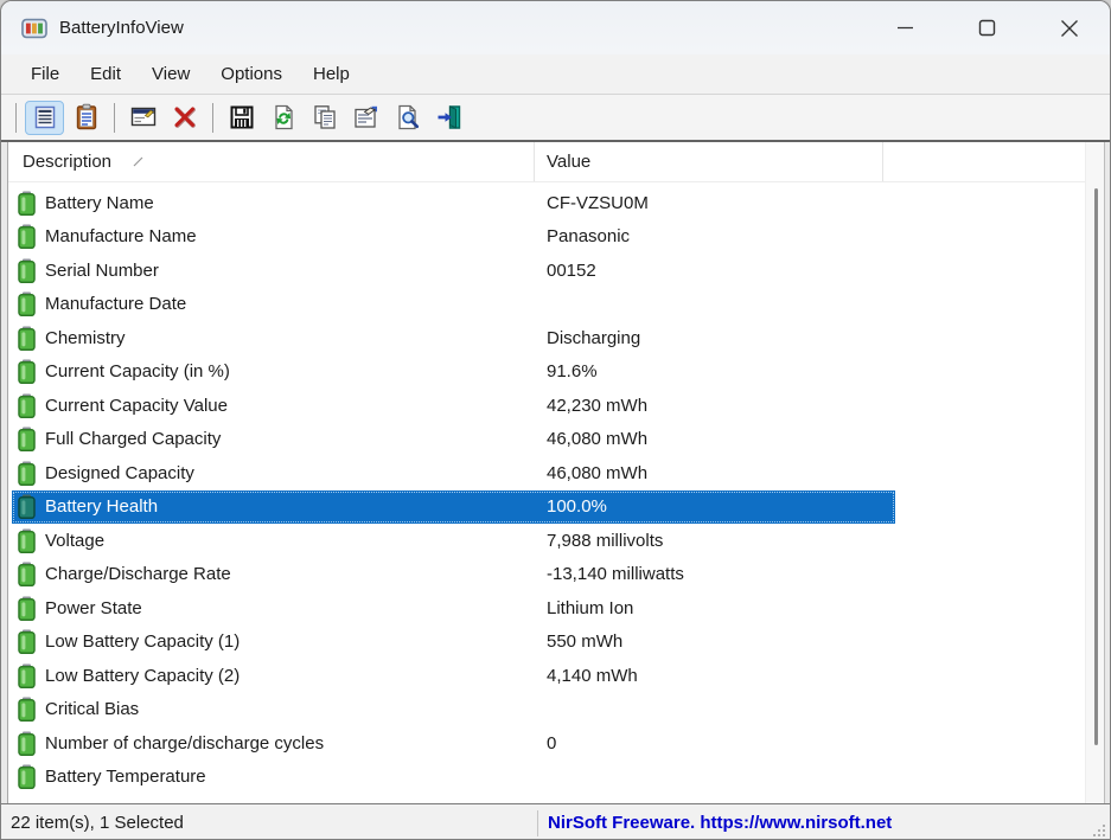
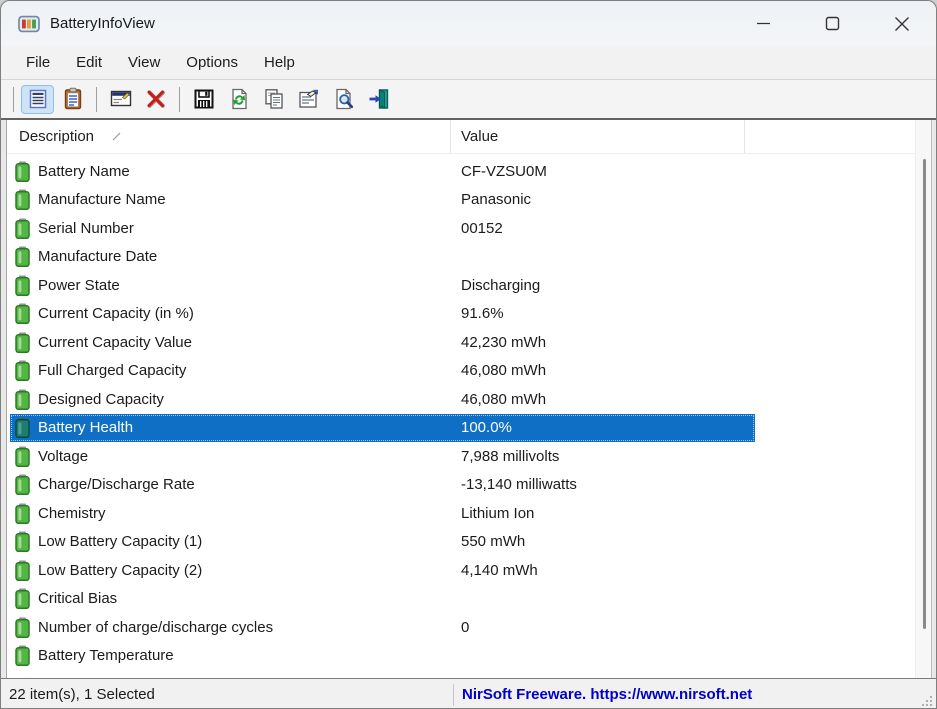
  BatteryInfoView
  File
  Edit
  View
  Options
  Help
  Description
  Value
  Battery Name
  CF-VZSU0M
  Manufacture Name
  Panasonic
  Serial Number
  00152
  Manufacture Date
- Chemistry
+ Power State
  Discharging
  Current Capacity (in %)
  91.6%
  Current Capacity Value
  42,230 mWh
  Full Charged Capacity
  46,080 mWh
  Designed Capacity
  46,080 mWh
  Battery Health
  100.0%
  Voltage
  7,988 millivolts
  Charge/Discharge Rate
  -13,140 milliwatts
- Power State
+ Chemistry
  Lithium Ion
  Low Battery Capacity (1)
  550 mWh
  Low Battery Capacity (2)
  4,140 mWh
  Critical Bias
  Number of charge/discharge cycles
  0
  Battery Temperature
  22 item(s), 1 Selected
  NirSoft Freeware. https://www.nirsoft.net
